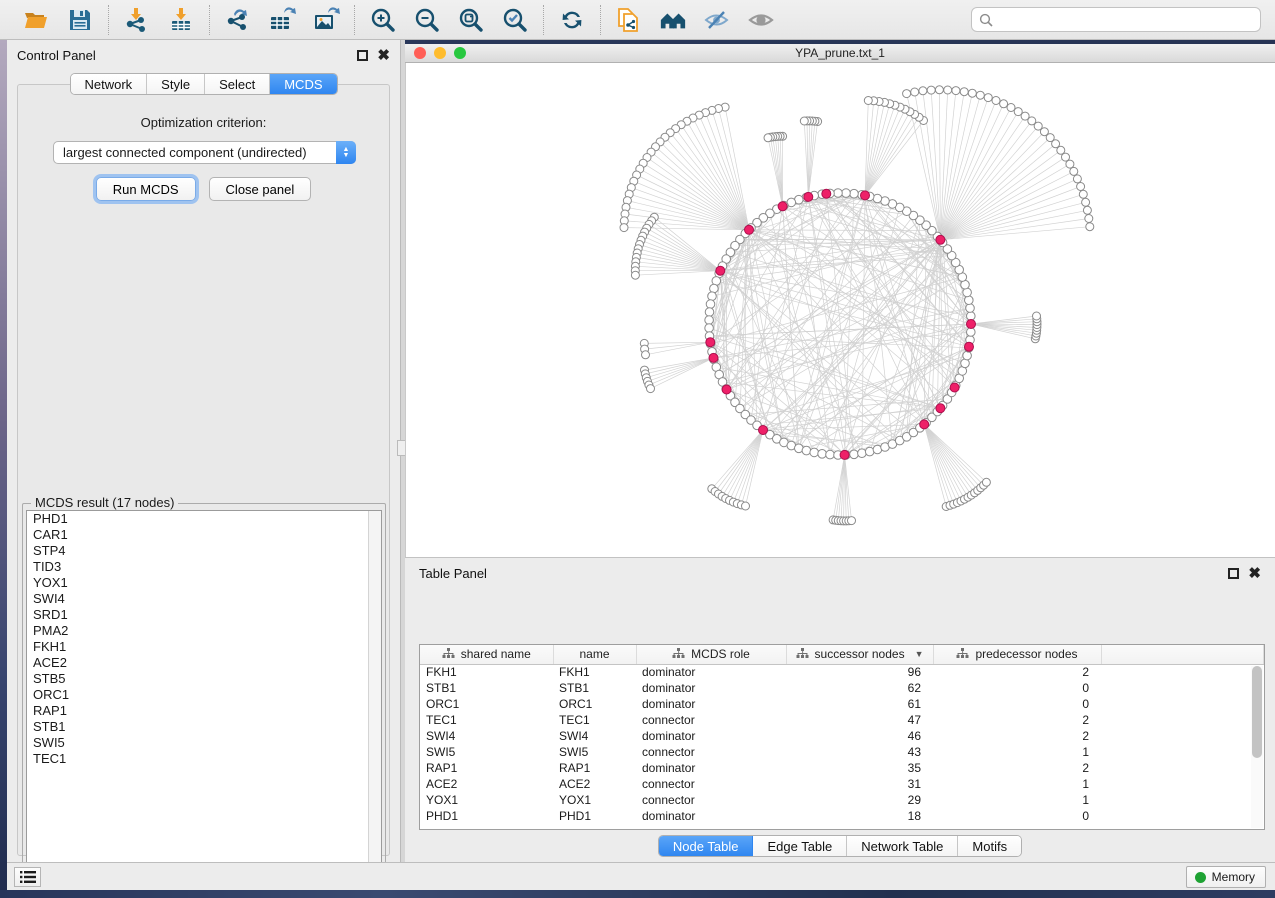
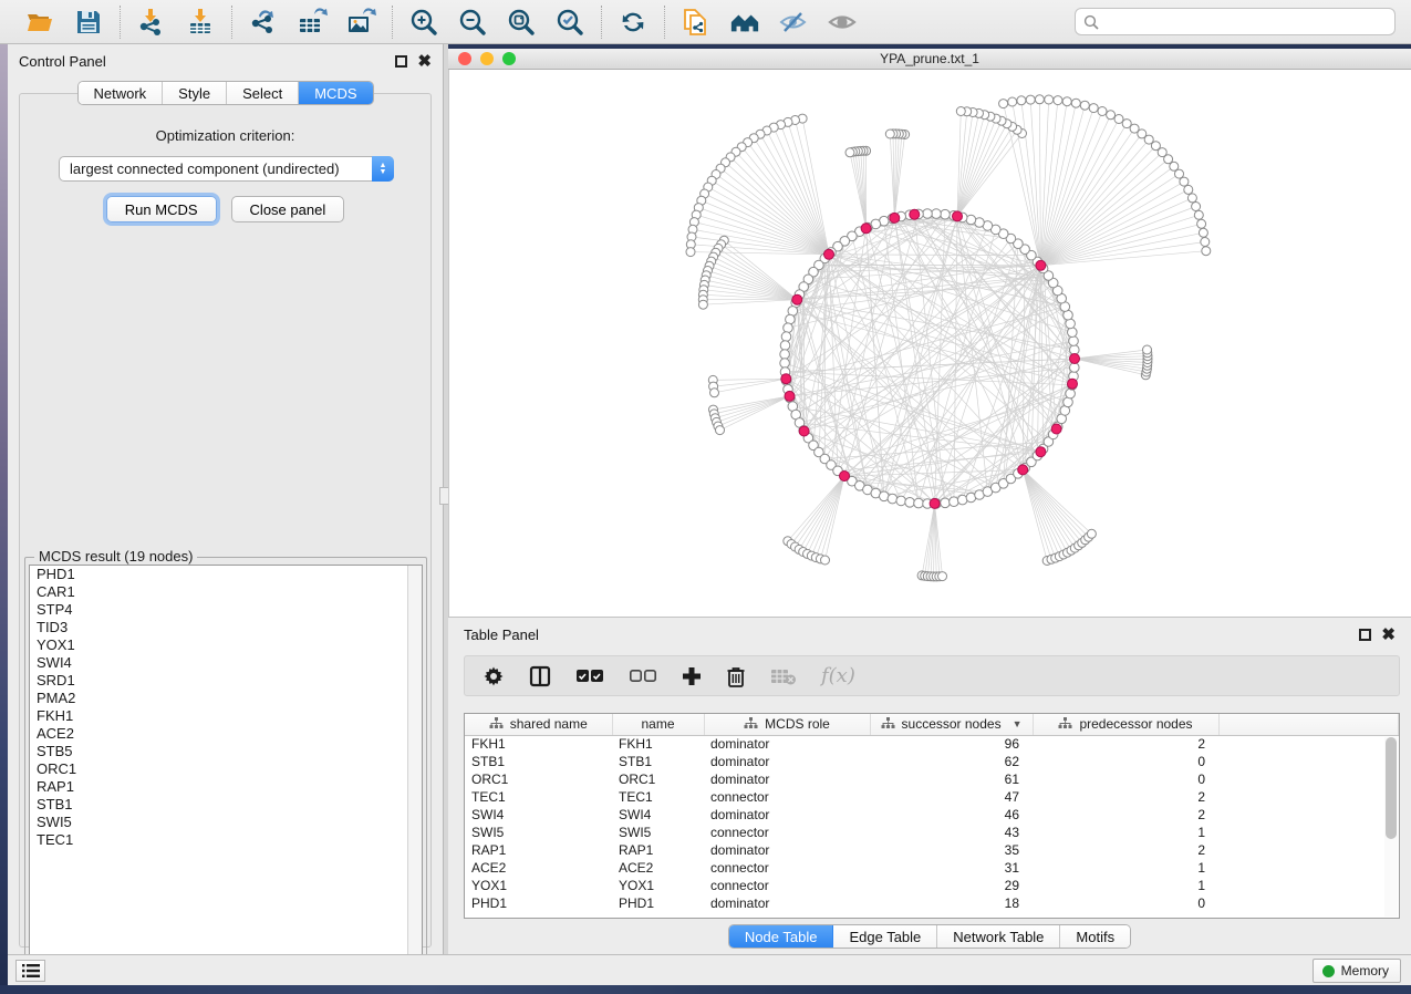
  Control Panel
  ✖
  Network
  Style
  Select
  MCDS
  Optimization criterion:
  largest connected component (undirected)
  Run MCDS
  Close panel
- MCDS result (17 nodes)
+ MCDS result (19 nodes)
  PHD1
  CAR1
  STP4
  TID3
  YOX1
  SWI4
  SRD1
  PMA2
  FKH1
  ACE2
  STB5
  ORC1
  RAP1
  STB1
  SWI5
  TEC1
  YPA_prune.txt_1
  Table Panel
  ✖
+ f(x)
  shared name	name	MCDS role	successor nodes ▼	predecessor nodes
  FKH1	FKH1	dominator	96	2
  STB1	STB1	dominator	62	0
  ORC1	ORC1	dominator	61	0
  TEC1	TEC1	connector	47	2
  SWI4	SWI4	dominator	46	2
  SWI5	SWI5	connector	43	1
  RAP1	RAP1	dominator	35	2
  ACE2	ACE2	connector	31	1
  YOX1	YOX1	connector	29	1
  PHD1	PHD1	dominator	18	0
  Node Table
  Edge Table
  Network Table
  Motifs
  Memory
